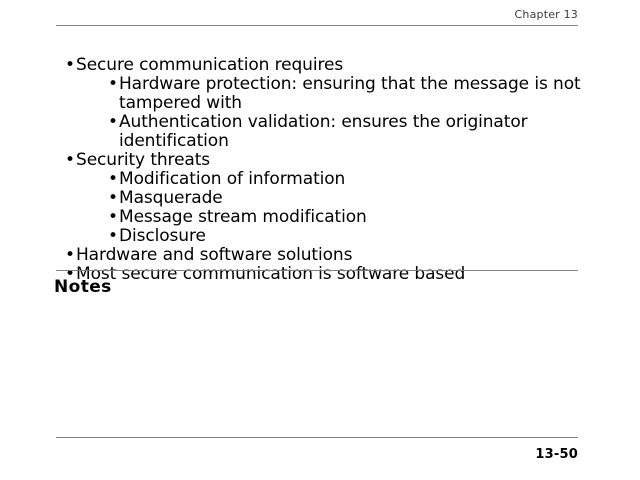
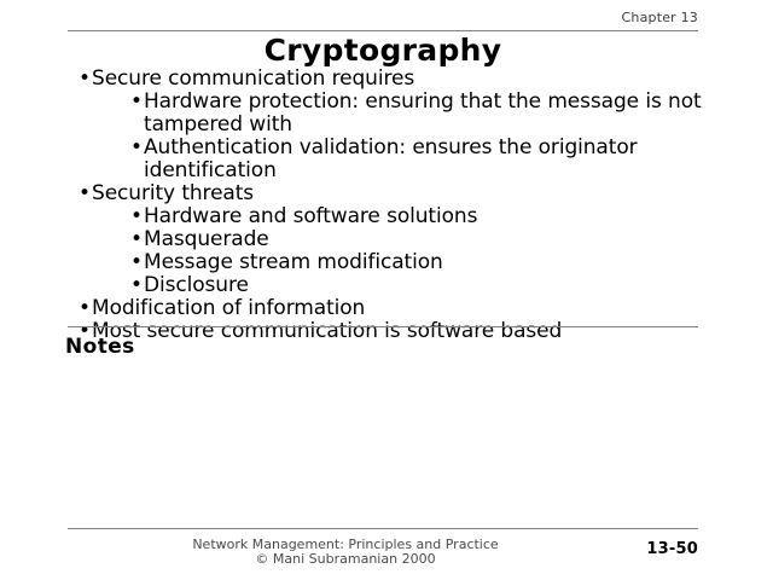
  Chapter 13
+ Cryptography
  •
  Secure communication requires
  •
  Hardware protection: ensuring that the message is not tampered with
  •
  Authentication validation: ensures the originator identification
  •
  Security threats
  •
- Modification of information
+ Hardware and software solutions
  •
  Masquerade
  •
  Message stream modification
  •
  Disclosure
  •
- Hardware and software solutions
+ Modification of information
  •
  Most secure communication is software based
  Notes
+ Network Management: Principles and Practice
+ © Mani Subramanian 2000
  13-50
